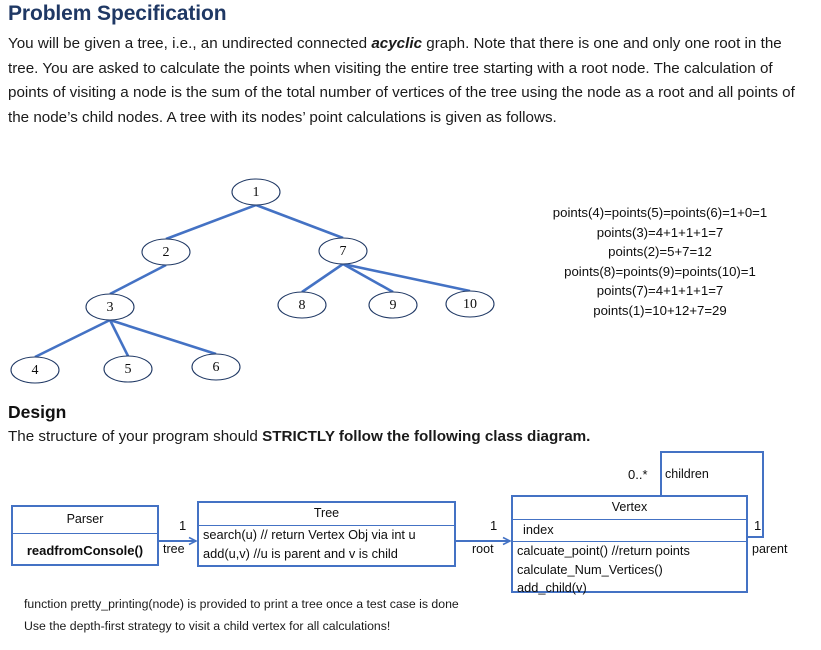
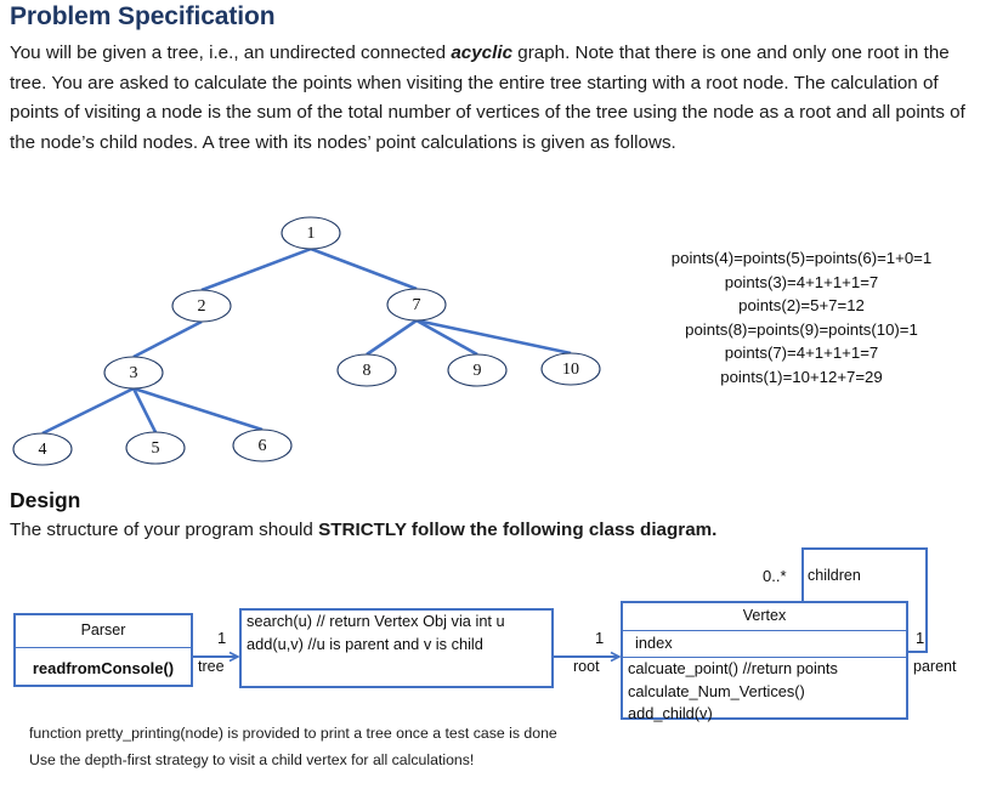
  Problem Specification
  You will be given a tree, i.e., an undirected connected acyclic graph. Note that there is one and only one root in the tree. You are asked to calculate the points when visiting the entire tree starting with a root node. The calculation of points of visiting a node is the sum of the total number of vertices of the tree using the node as a root and all points of the node’s child nodes. A tree with its nodes’ point calculations is given as follows.
  1
  2
  7
  3
  8
  9
  10
  4
  5
  6
  points(4)=points(5)=points(6)=1+0=1
  points(3)=4+1+1+1=7
  points(2)=5+7=12
  points(8)=points(9)=points(10)=1
  points(7)=4+1+1+1=7
  points(1)=10+12+7=29
  Design
  The structure of your program should STRICTLY follow the following class diagram.
  Parser
  readfromConsole()
- Tree
  search(u) // return Vertex Obj via int u
  add(u,v) //u is parent and v is child
  Vertex
  index
  calcuate_point() //return points
  calculate_Num_Vertices()
  add_child(v)
  tree
  1
  root
  1
  0..*
  children
  1
  parent
  function pretty_printing(node) is provided to print a tree once a test case is done
  Use the depth-first strategy to visit a child vertex for all calculations!
